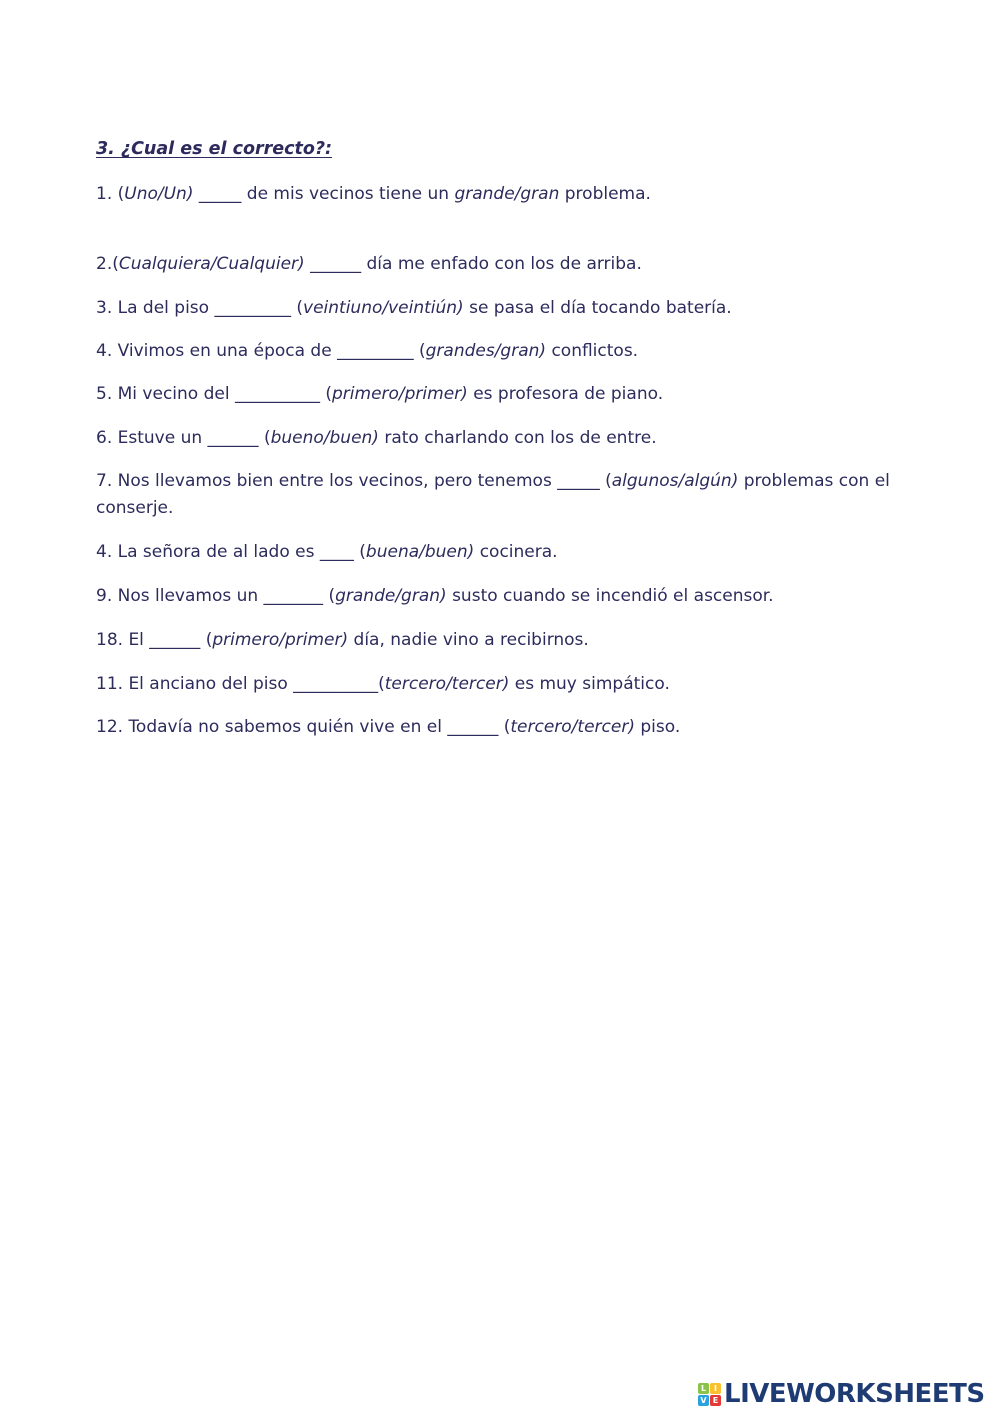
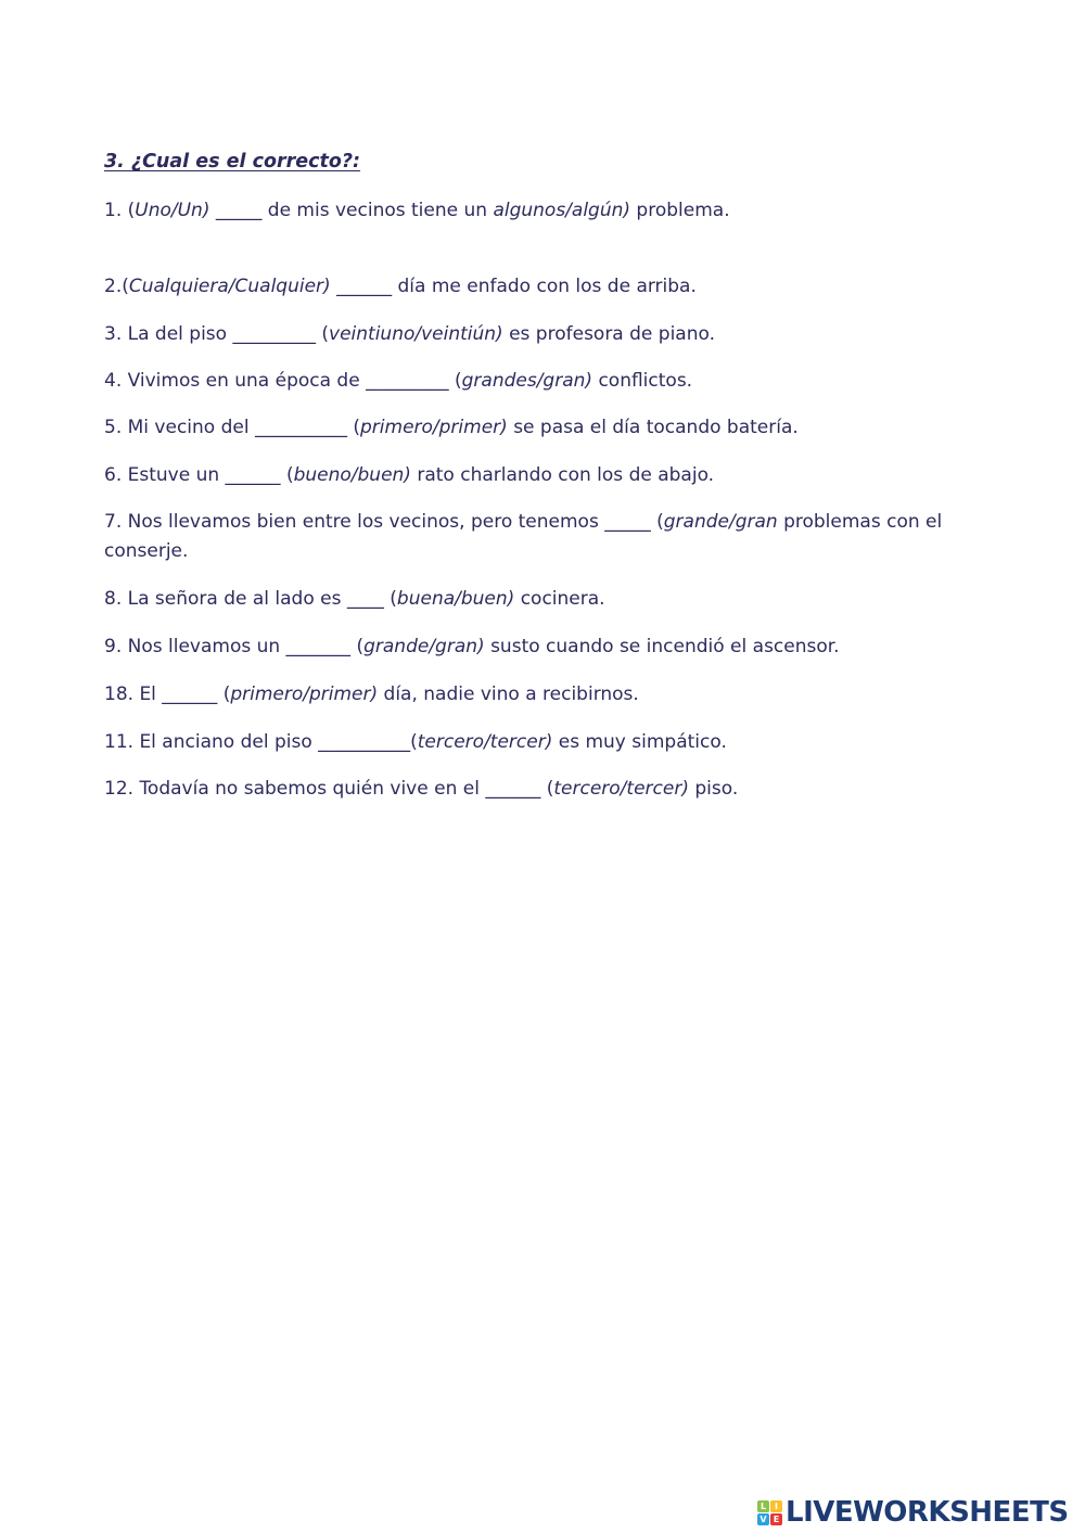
  3. ¿Cual es el correcto?:
- 1. (Uno/Un) _____ de mis vecinos tiene un grande/gran problema.
+ 1. (Uno/Un) _____ de mis vecinos tiene un algunos/algún) problema.
  2.(Cualquiera/Cualquier) ______ día me enfado con los de arriba.
- 3. La del piso _________ (veintiuno/veintiún) se pasa el día tocando batería.
+ 3. La del piso _________ (veintiuno/veintiún) es profesora de piano.
  4. Vivimos en una época de _________ (grandes/gran) conflictos.
- 5. Mi vecino del __________ (primero/primer) es profesora de piano.
+ 5. Mi vecino del __________ (primero/primer) se pasa el día tocando batería.
- 6. Estuve un ______ (bueno/buen) rato charlando con los de entre.
+ 6. Estuve un ______ (bueno/buen) rato charlando con los de abajo.
- 7. Nos llevamos bien entre los vecinos, pero tenemos _____ (algunos/algún) problemas con el conserje.
+ 7. Nos llevamos bien entre los vecinos, pero tenemos _____ (grande/gran problemas con el conserje.
- 4. La señora de al lado es ____ (buena/buen) cocinera.
+ 8. La señora de al lado es ____ (buena/buen) cocinera.
  9. Nos llevamos un _______ (grande/gran) susto cuando se incendió el ascensor.
  18. El ______ (primero/primer) día, nadie vino a recibirnos.
  11. El anciano del piso __________(tercero/tercer) es muy simpático.
  12. Todavía no sabemos quién vive en el ______ (tercero/tercer) piso.
  L
  I
  V
  E
  LIVEWORKSHEETS
